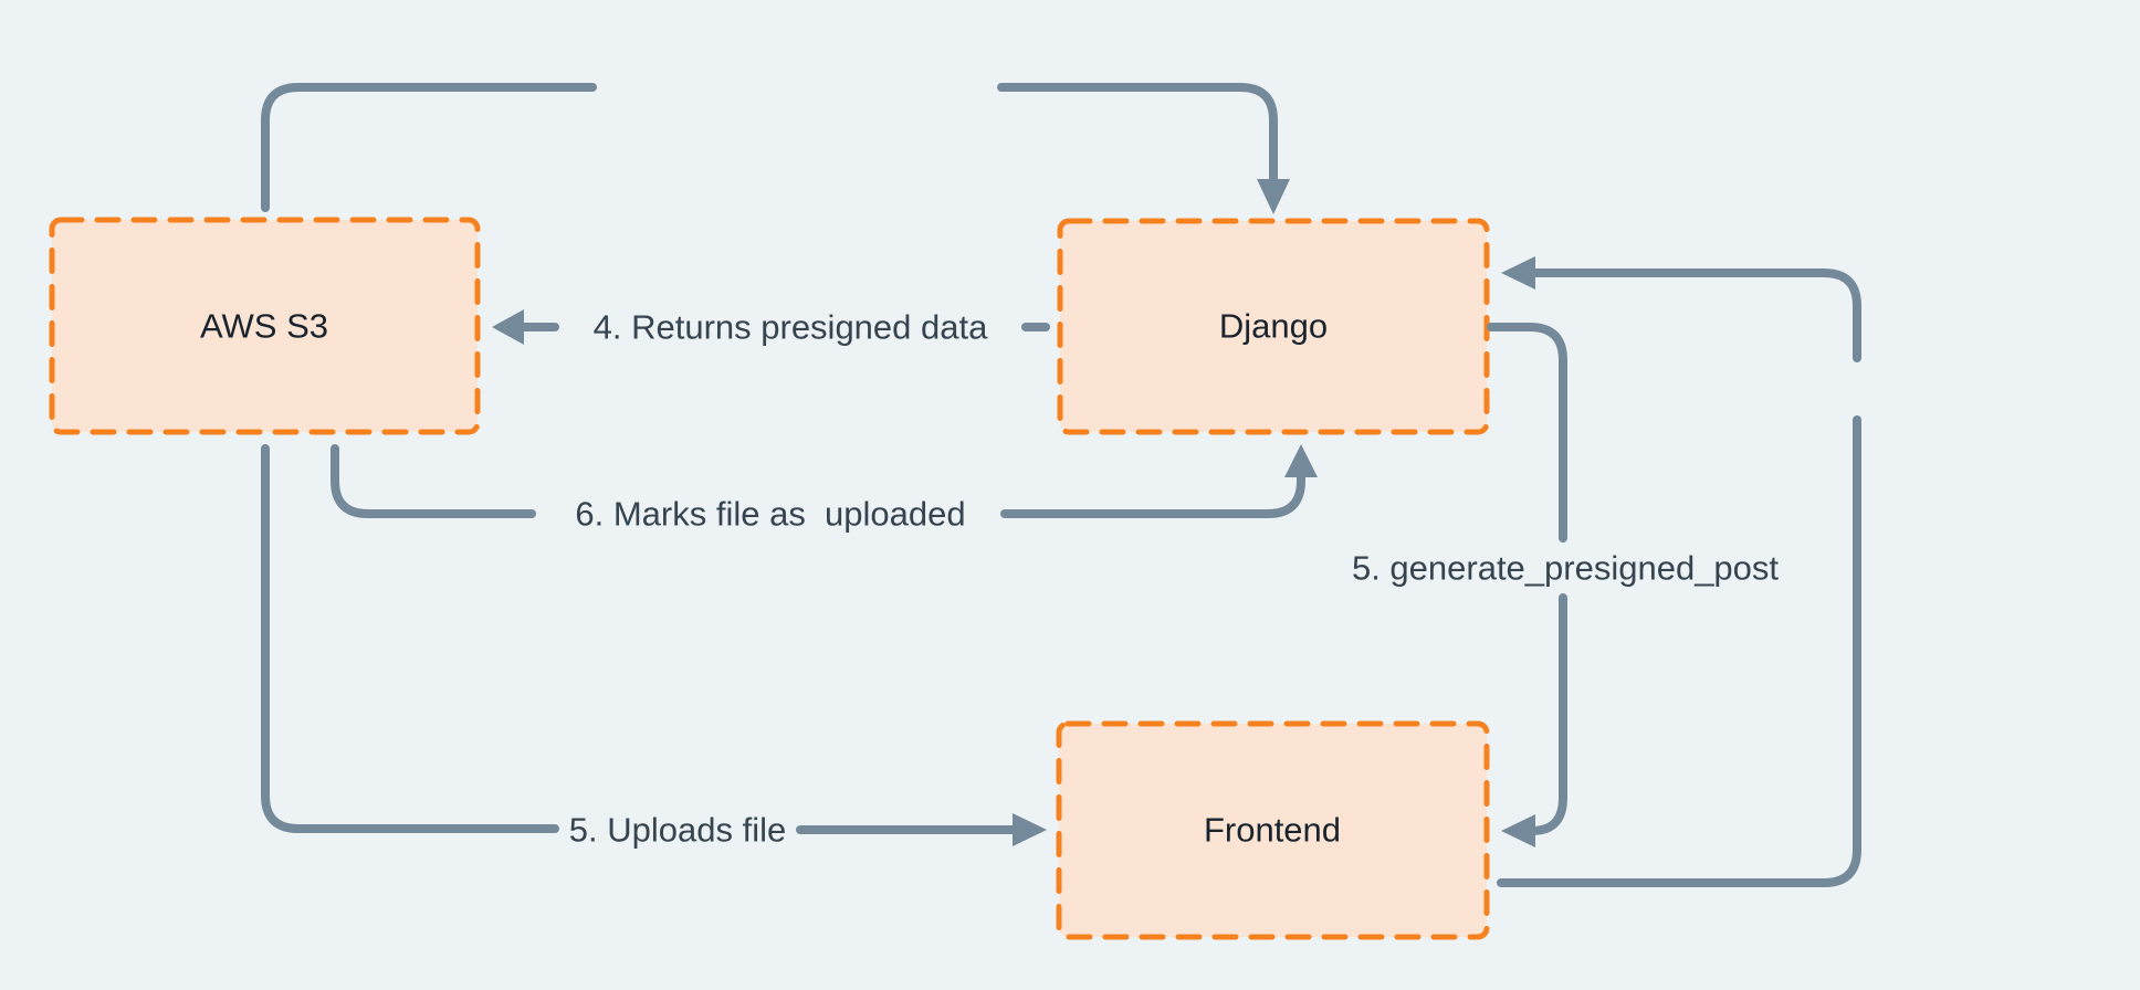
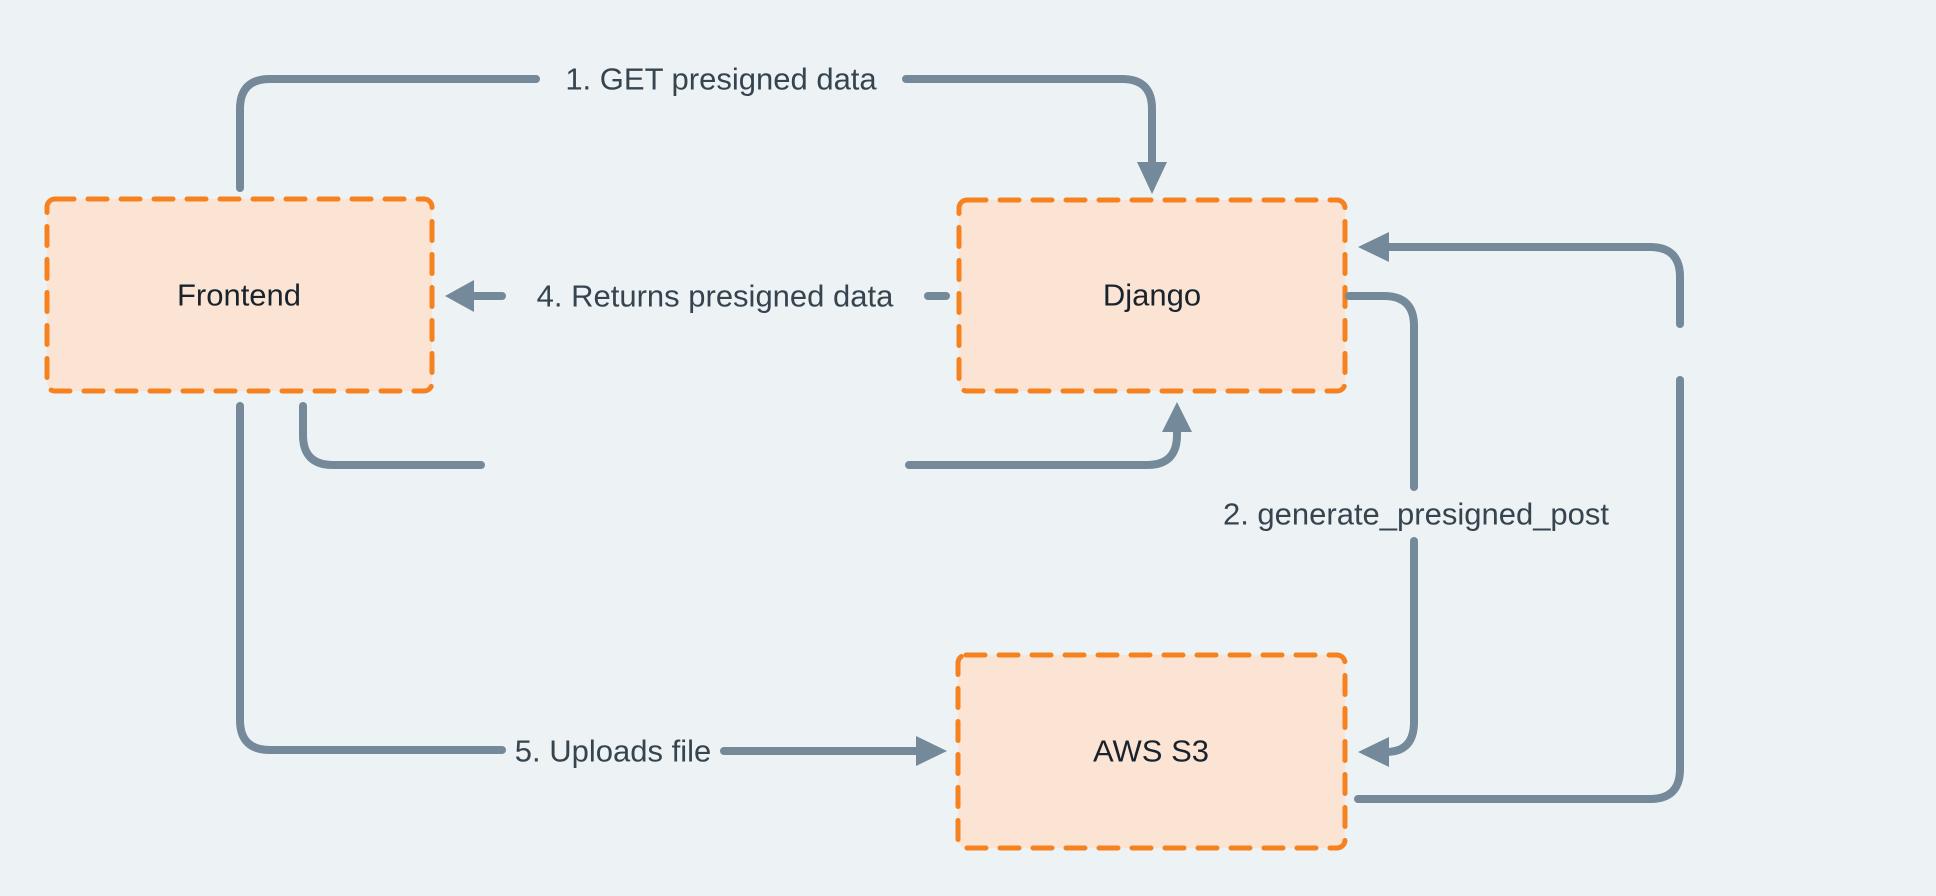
- AWS S3
+ Frontend
  Django
- Frontend
+ AWS S3
+ 1. GET presigned data
  4. Returns presigned data
- 6. Marks file as uploaded
  5. Uploads file
- 5. generate_presigned_post
+ 2. generate_presigned_post
